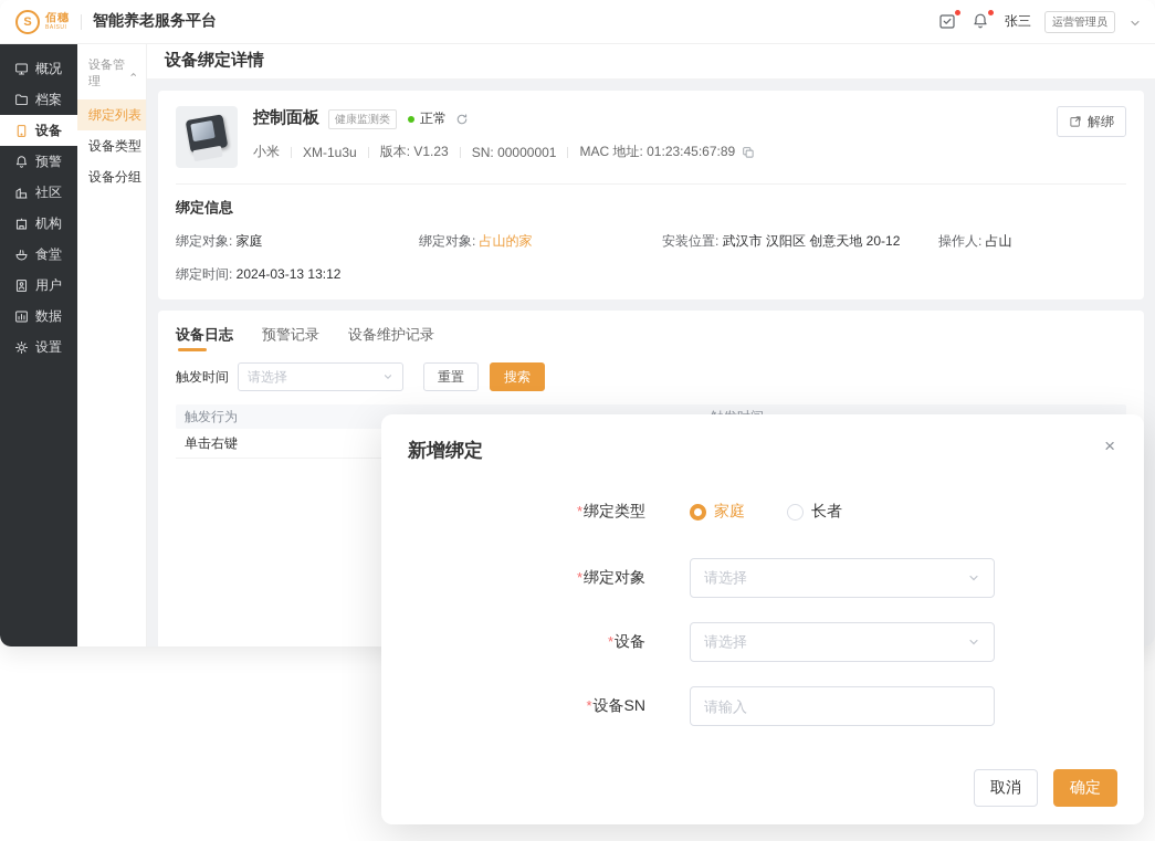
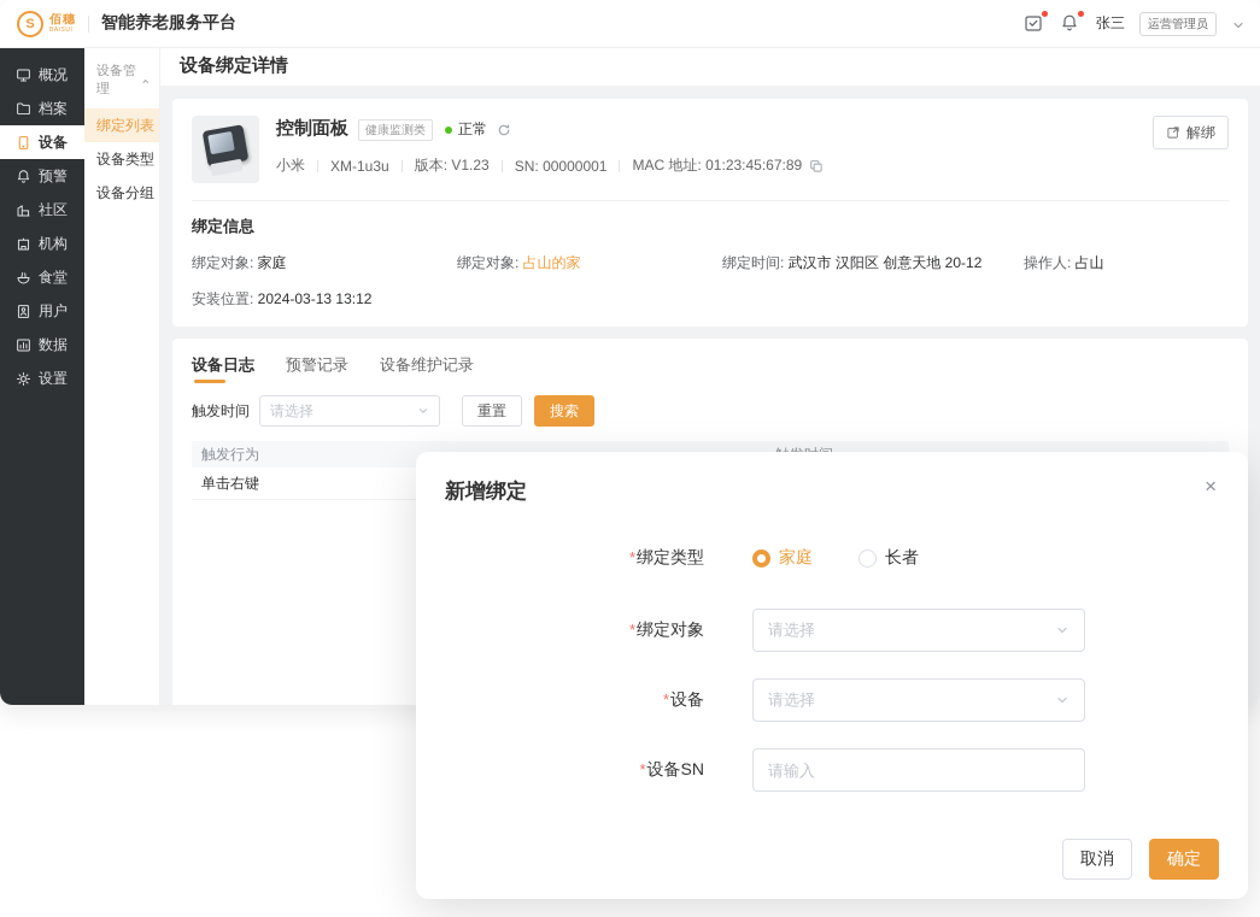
  S
  佰穗
  智能养老服务平台
  张三
  运营管理员
  概况
  档案
  设备
  预警
  社区
  机构
  食堂
  用户
  数据
  设置
  设备管理
  绑定列表
  设备类型
  设备分组
  设备绑定详情
  控制面板
  健康监测类
  正常
  小米
  XM-1u3u
  版本: V1.23
  SN: 00000001
  MAC 地址: 01:23:45:67:89
  解绑
  绑定信息
  绑定对象: 家庭
  绑定对象: 占山的家
- 安装位置: 武汉市 汉阳区 创意天地 20-12
+ 绑定时间: 武汉市 汉阳区 创意天地 20-12
  操作人: 占山
- 绑定时间: 2024-03-13 13:12
+ 安装位置: 2024-03-13 13:12
  设备日志
  预警记录
  设备维护记录
  触发时间
  请选择
  重置
  搜索
  触发行为
  单击右键
  新增绑定
  ×
  *绑定类型
  家庭
  长者
  *绑定对象
  请选择
  *设备
  请选择
  *设备SN
  请输入
  取消
  确定
